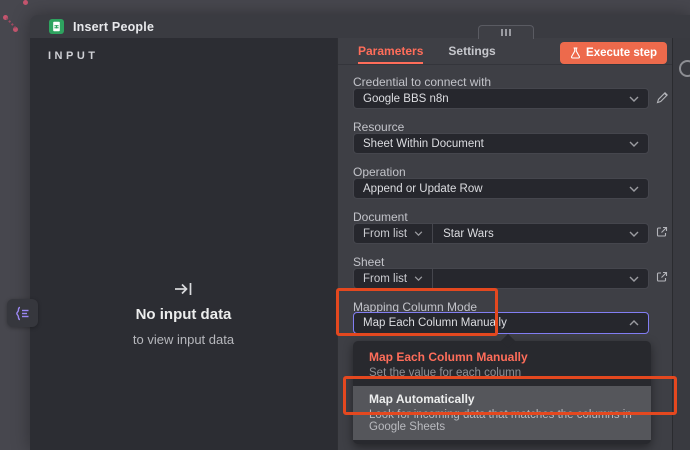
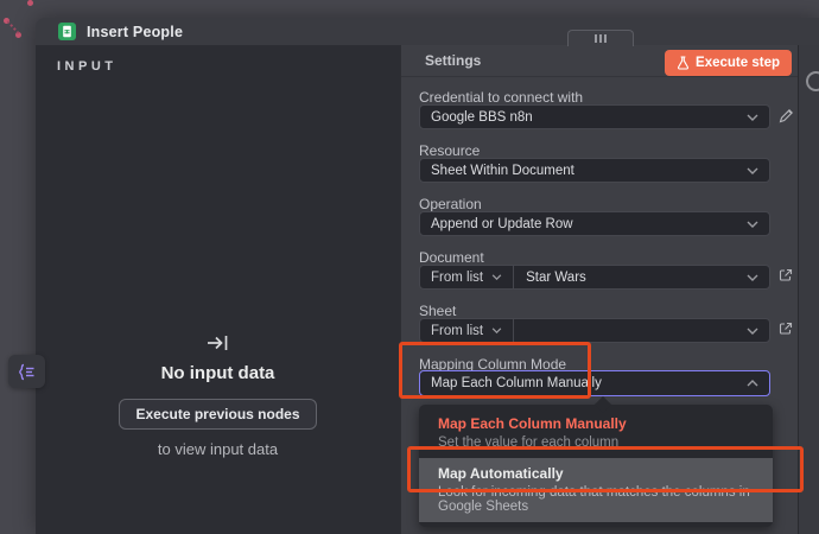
  Insert People
  INPUT
  No input data
+ Execute previous nodes
  to view input data
- Parameters
  Settings
  Execute step
  Credential to connect with
  Google BBS n8n
  Resource
  Sheet Within Document
  Operation
  Append or Update Row
  Document
  From list
  Star Wars
  Sheet
  From list
  Mapping Column Mode
  Map Each Column Manually
  Map Each Column Manually
  Set the value for each column
  Map Automatically
  Look for incoming data that matches the columns in Google Sheets
